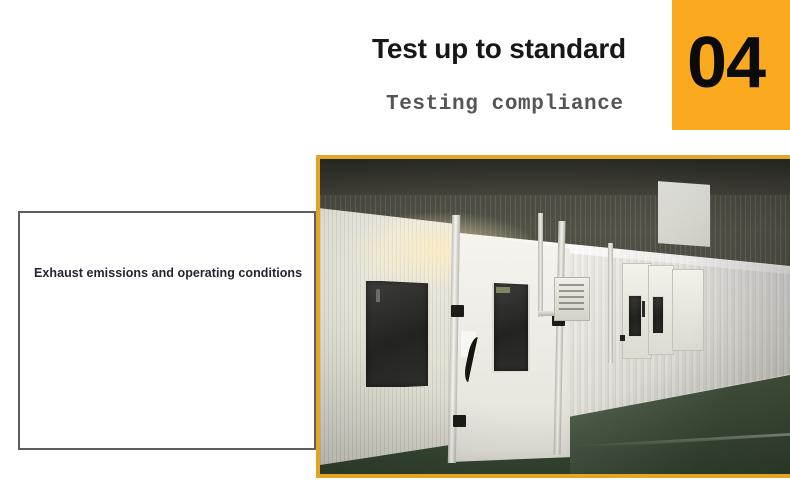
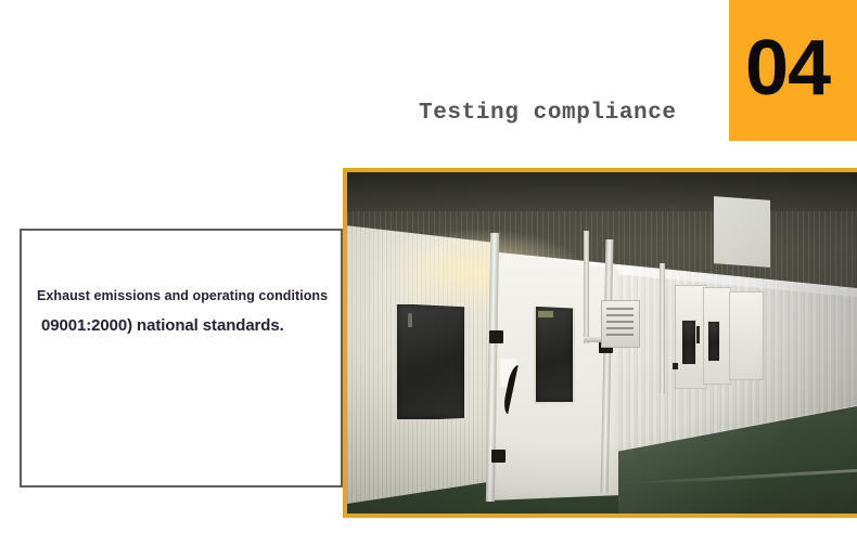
- Test up to standard
  Testing compliance
  04
  Exhaust emissions and operating conditions
+ 09001:2000) national standards.
